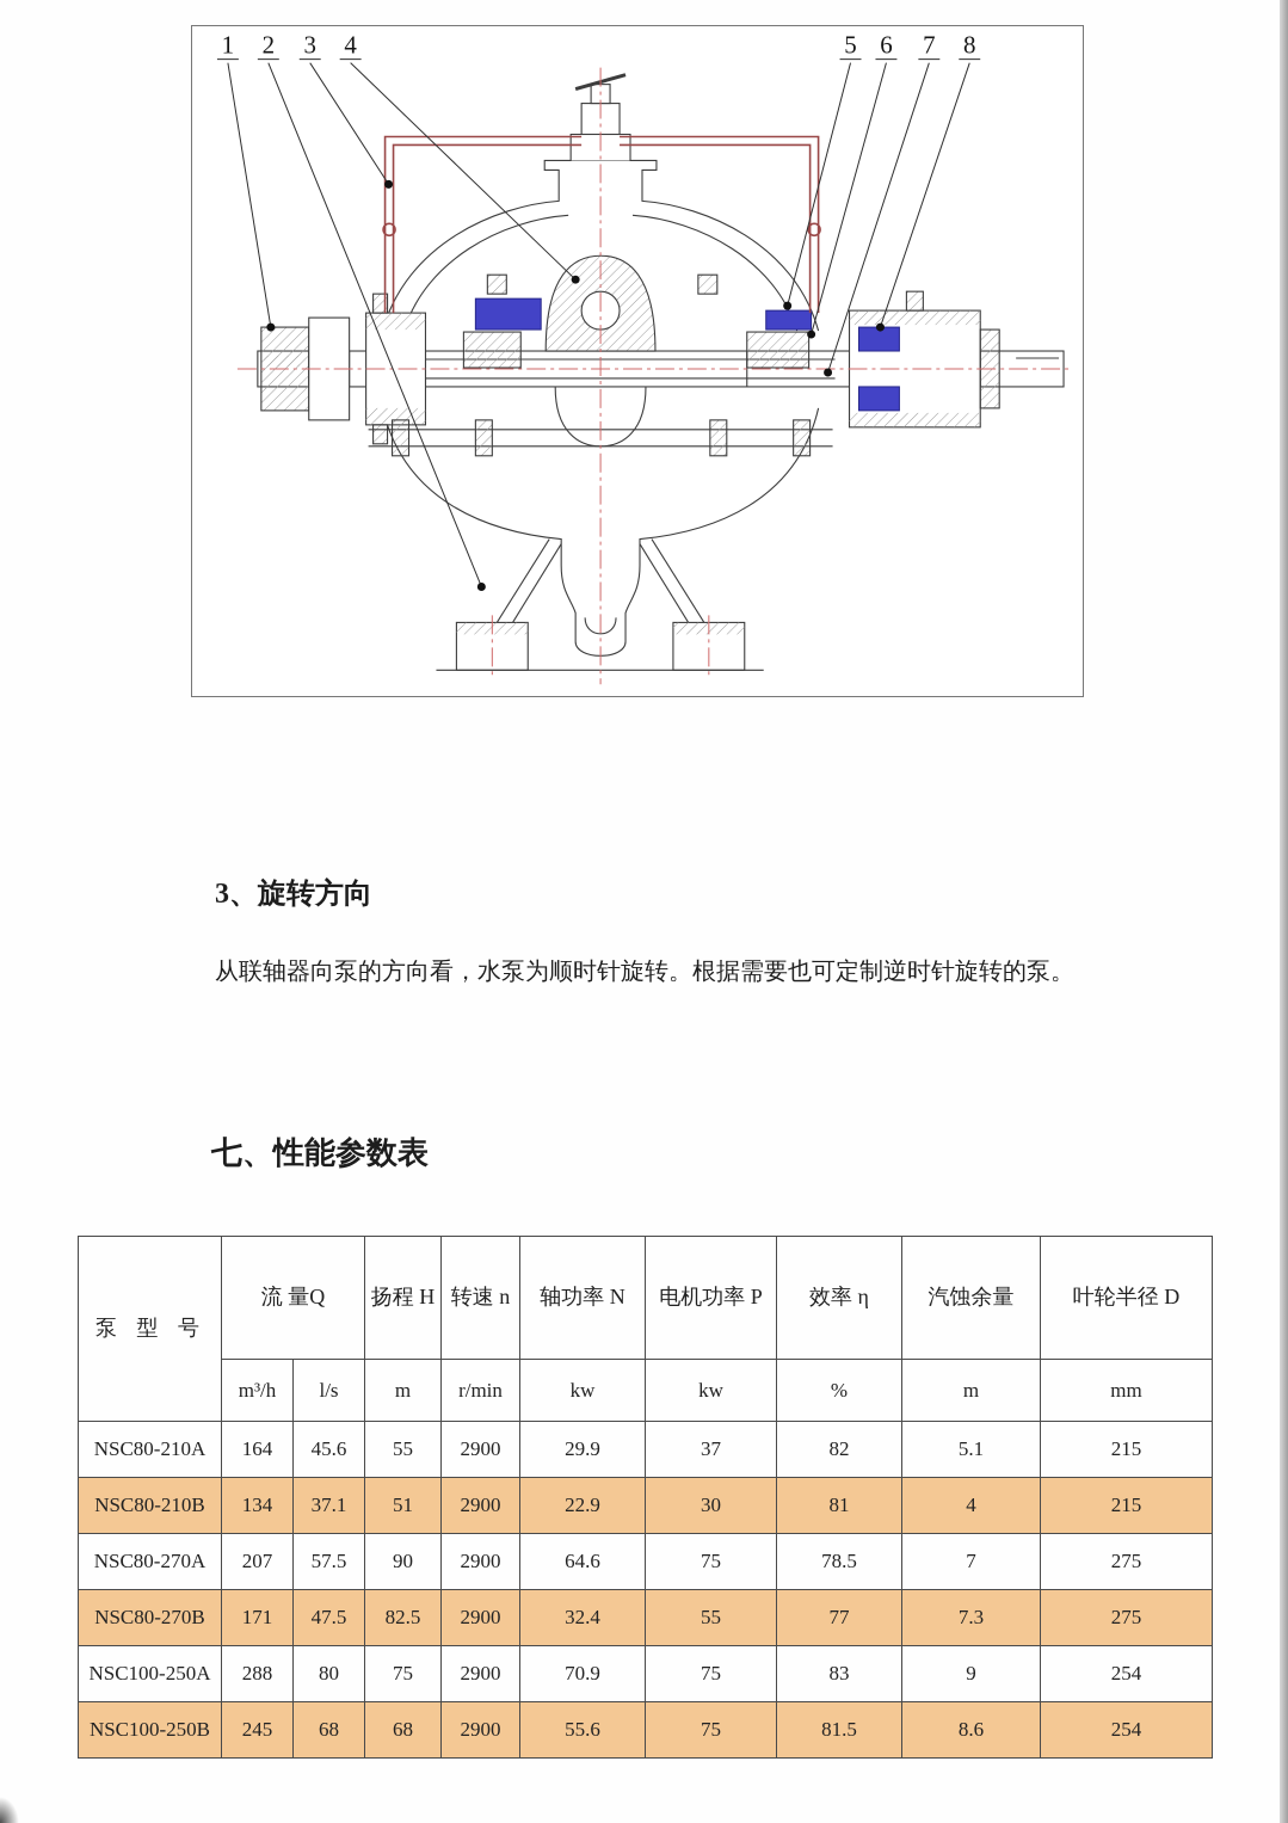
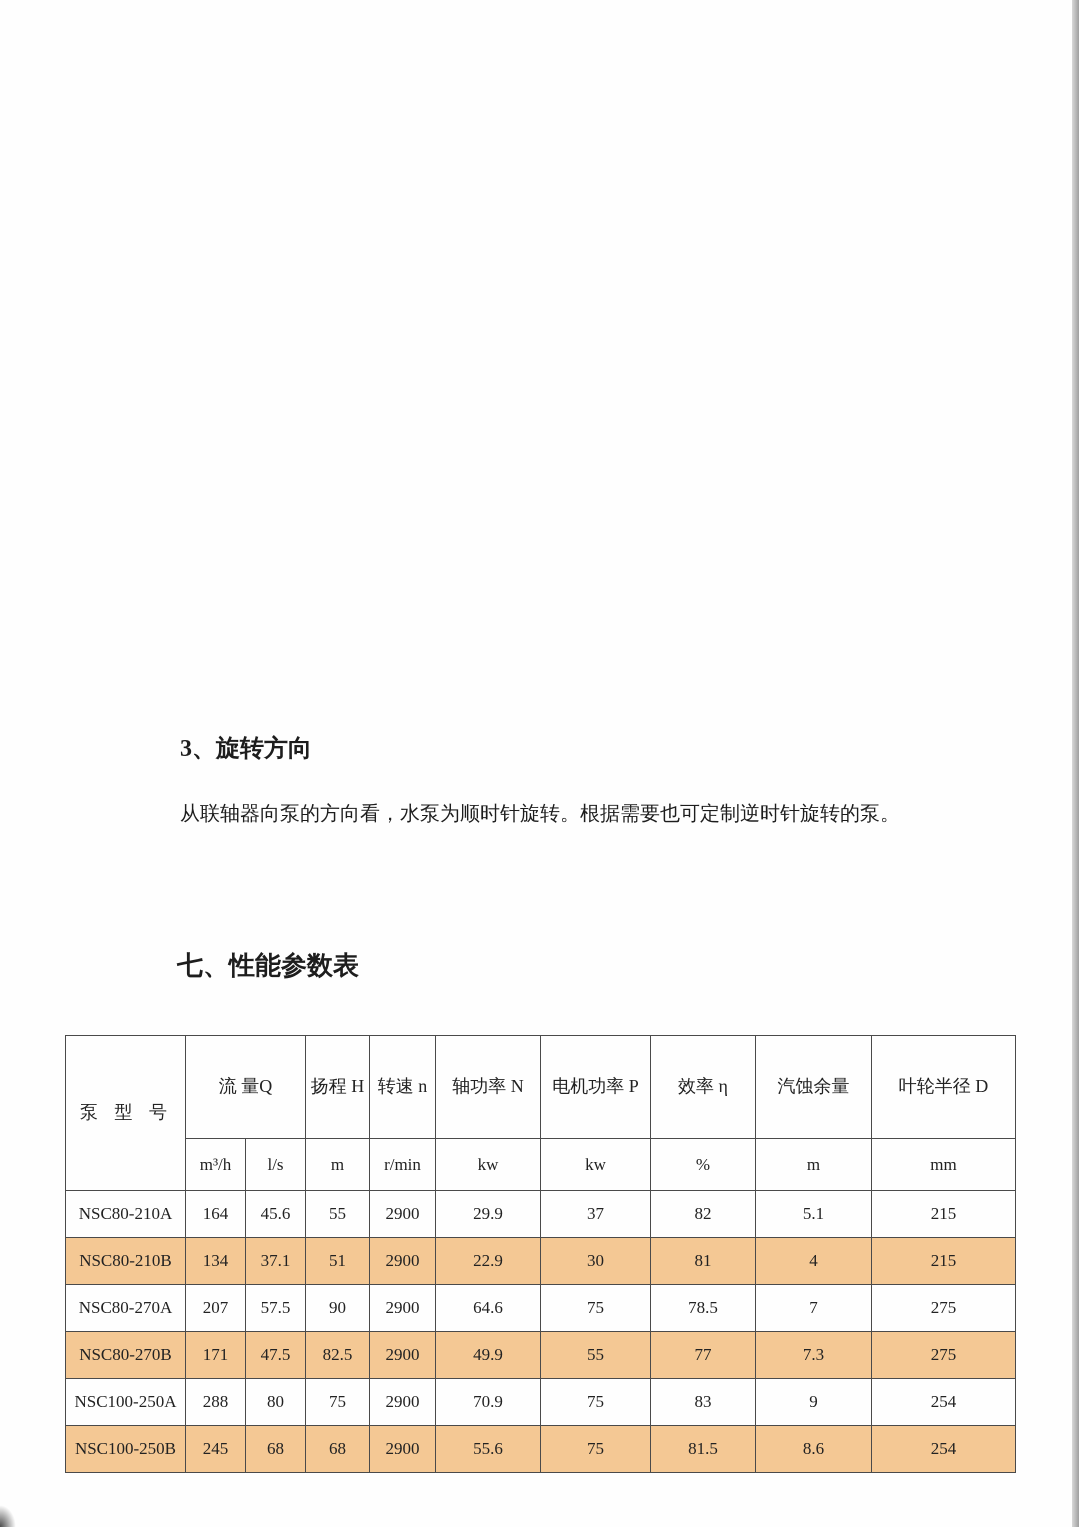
- 1
- 2
- 3
- 4
- 5
- 6
- 7
- 8
  3、旋转方向
  从联轴器向泵的方向看，水泵为顺时针旋转。根据需要也可定制逆时针旋转的泵。
  七、性能参数表
  泵 型 号	流 量Q	扬程 H	转速 n	轴功率 N	电机功率 P	效率 η	汽蚀余量	叶轮半径 D
  m³/h	l/s	m	r/min	kw	kw	%	m	mm
  NSC80-210A	164	45.6	55	2900	29.9	37	82	5.1	215
  NSC80-210B	134	37.1	51	2900	22.9	30	81	4	215
  NSC80-270A	207	57.5	90	2900	64.6	75	78.5	7	275
- NSC80-270B	171	47.5	82.5	2900	32.4	55	77	7.3	275
+ NSC80-270B	171	47.5	82.5	2900	49.9	55	77	7.3	275
  NSC100-250A	288	80	75	2900	70.9	75	83	9	254
  NSC100-250B	245	68	68	2900	55.6	75	81.5	8.6	254
